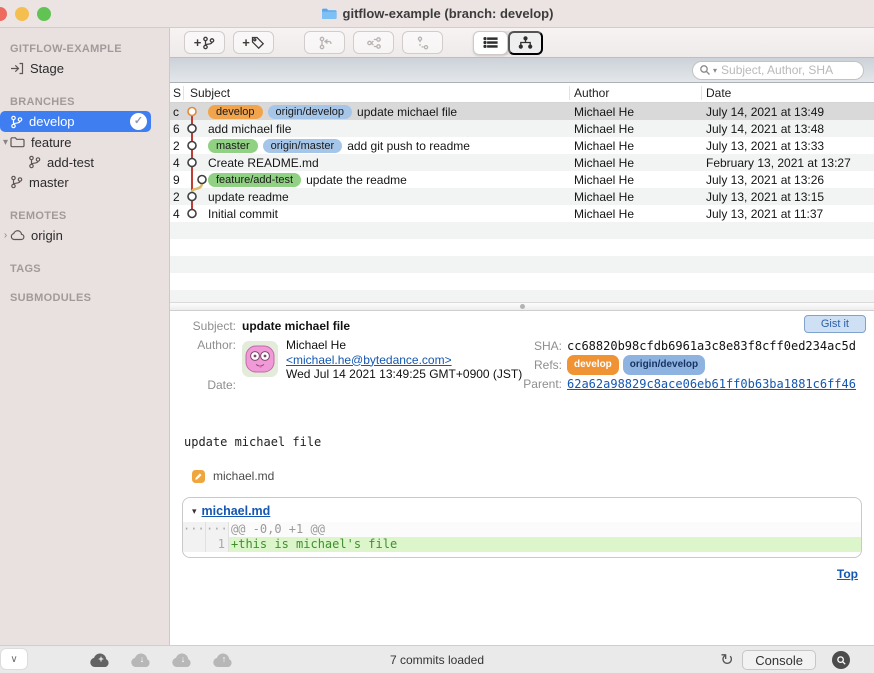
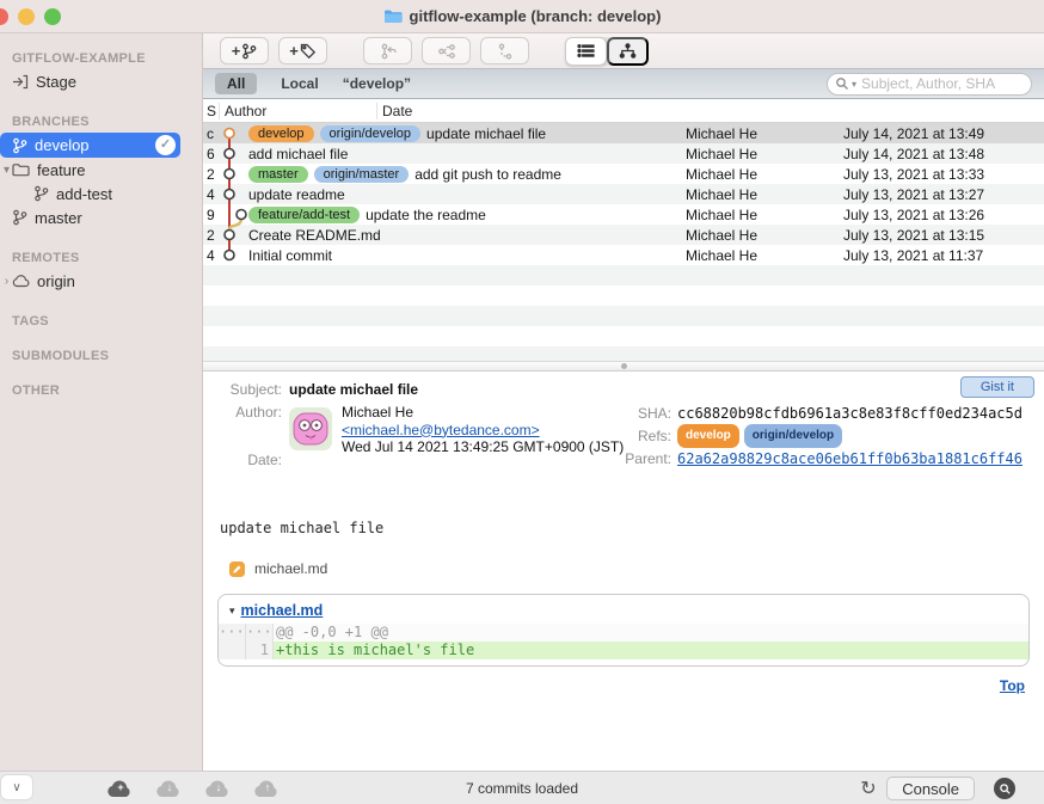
  gitflow-example (branch: develop)
  GITFLOW-EXAMPLE
  Stage
  BRANCHES
  develop
  ✓
  ▾
  feature
  add-test
  master
  REMOTES
  ›
  origin
  TAGS
  SUBMODULES
+ OTHER
  +
  +
+ All
+ Local
+ “develop”
  ▾
  Subject, Author, SHA
  S
- Subject
  Author
  Date
  c
  develop
  origin/develop
  update michael file
  Michael He
  July 14, 2021 at 13:49
  6
  add michael file
  Michael He
  July 14, 2021 at 13:48
  2
  master
  origin/master
  add git push to readme
  Michael He
  July 13, 2021 at 13:33
  4
- Create README.md
+ update readme
  Michael He
- February 13, 2021 at 13:27
+ July 13, 2021 at 13:27
  9
  feature/add-test
  update the readme
  Michael He
  July 13, 2021 at 13:26
  2
- update readme
+ Create README.md
  Michael He
  July 13, 2021 at 13:15
  4
  Initial commit
  Michael He
  July 13, 2021 at 11:37
  Subject:
  update michael file
  Author:
  Date:
  Michael He
  <michael.he@bytedance.com>
  Wed Jul 14 2021 13:49:25 GMT+0900 (JST)
  Gist it
  SHA:
  cc68820b98cfdb6961a3c8e83f8cff0ed234ac5d
  Refs:
  develop
  origin/develop
  Parent:
  62a62a98829c8ace06eb61ff0b63ba1881c6ff46
  update michael file
  michael.md
  ▾
  michael.md
  ···
  ···
  @@ -0,0 +1 @@
  1
  +this is michael's file
  Top
  ∨
  +
  ↓
  ↓
  ↑
  7 commits loaded
  ↻
  Console
